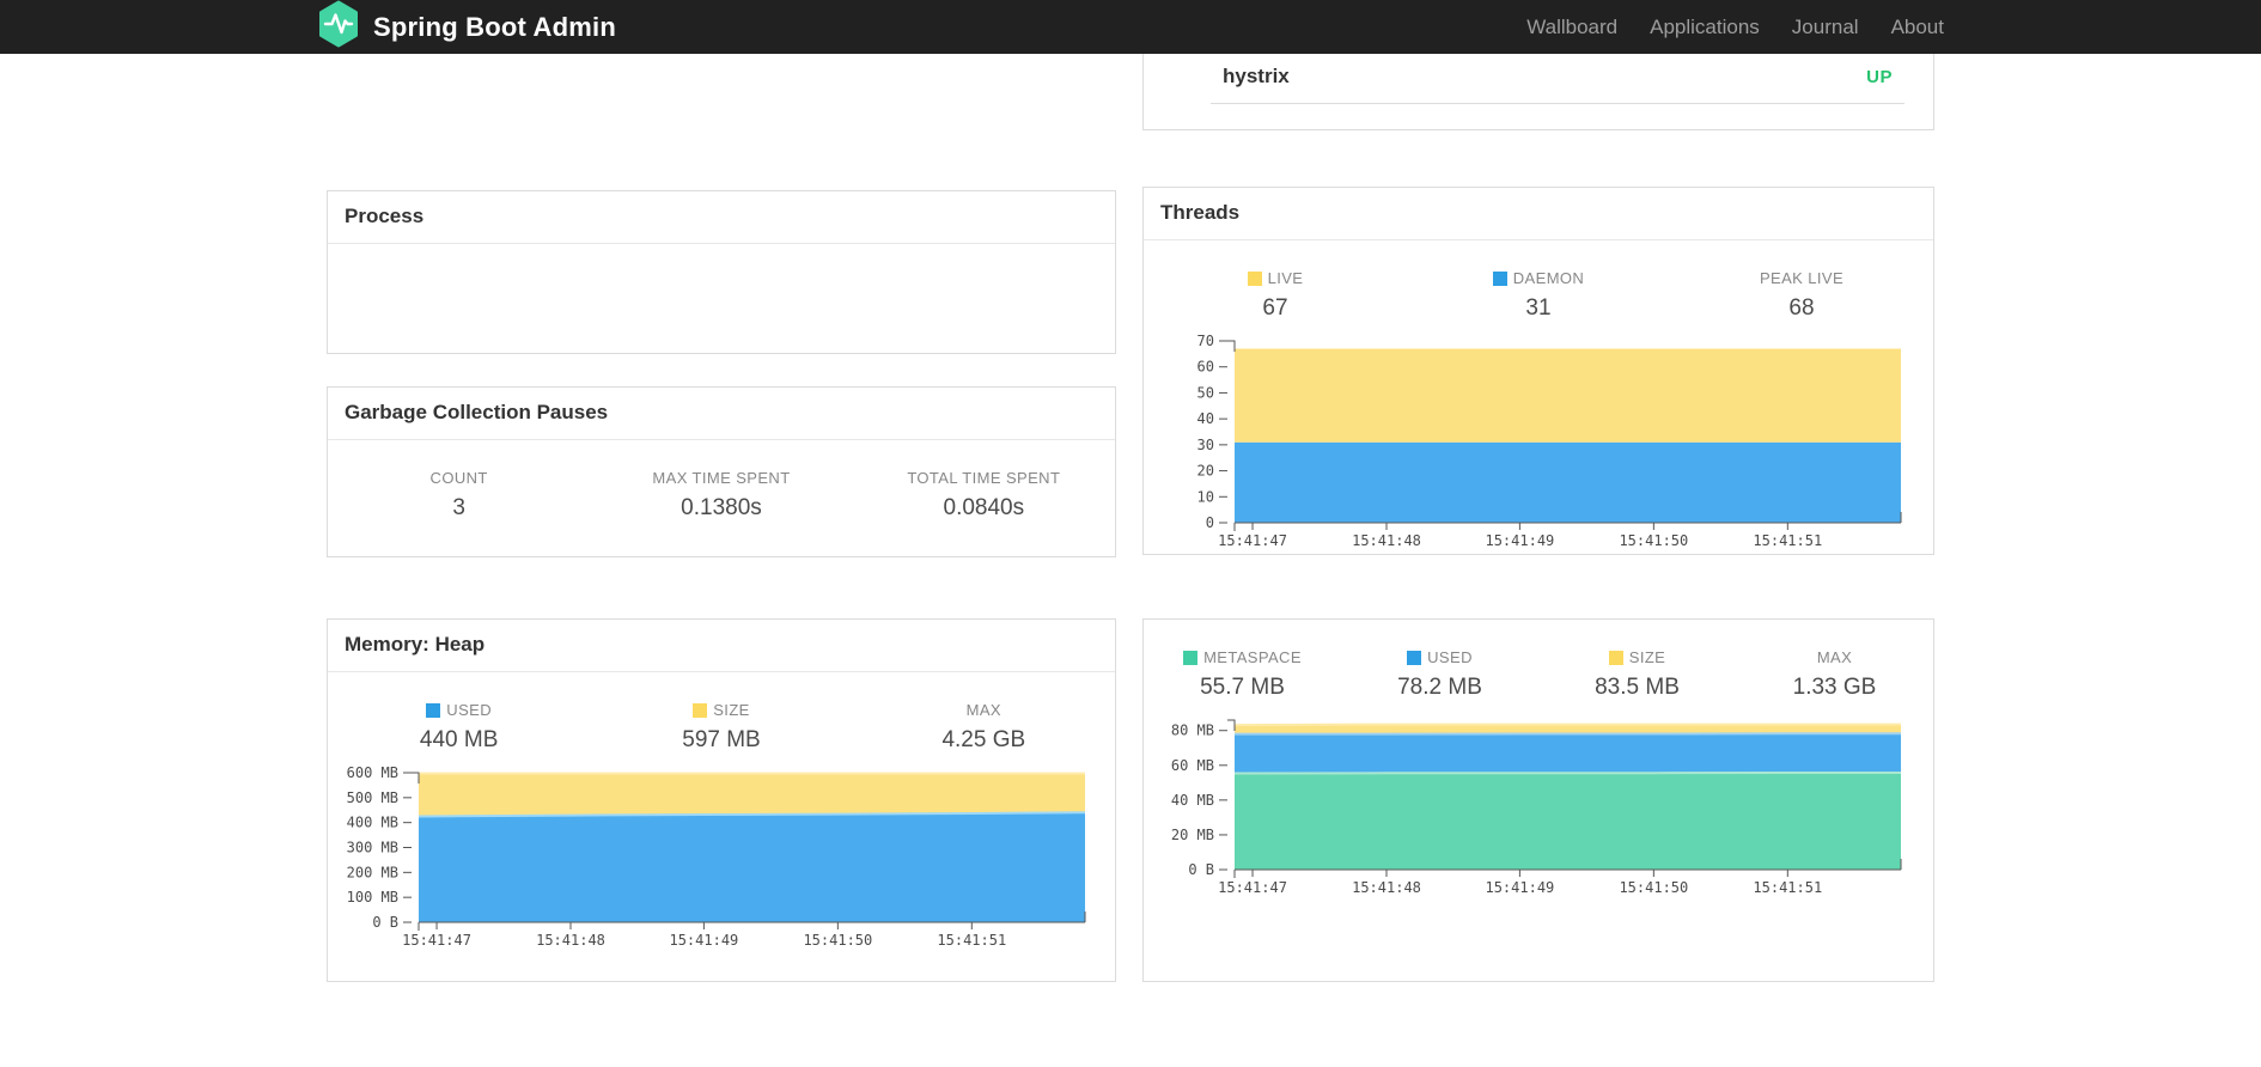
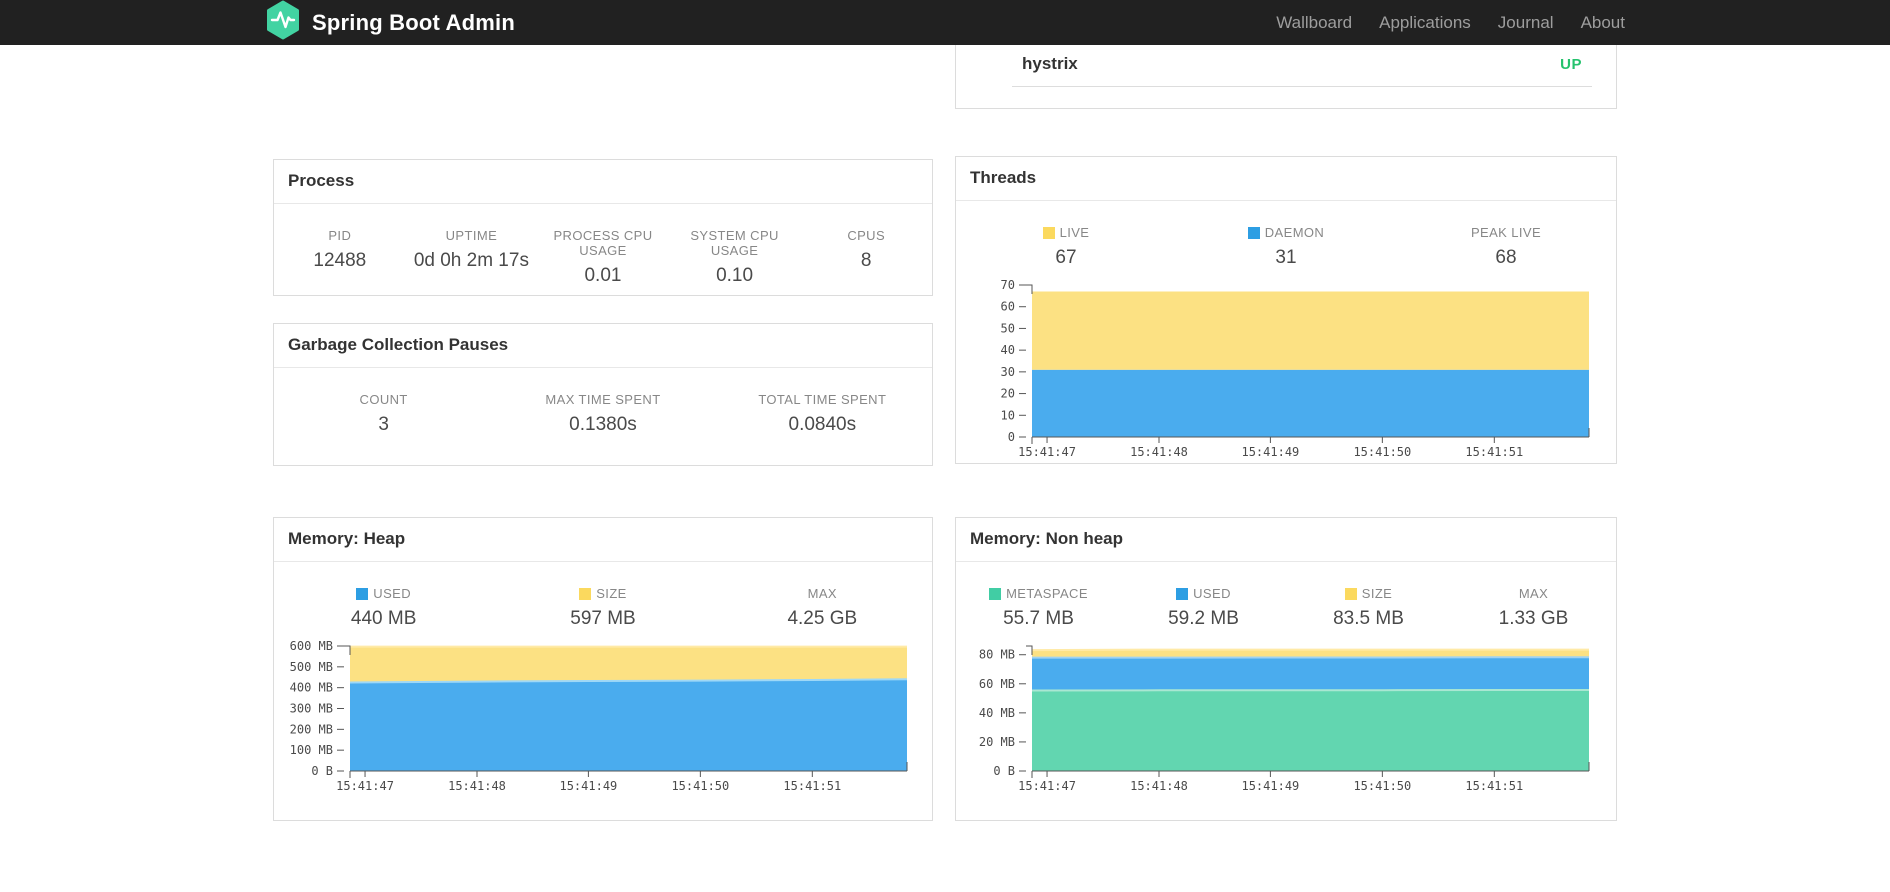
  Spring Boot Admin
  Wallboard
  Applications
  Journal
  About
  Process
+ PID
+ 12488
+ UPTIME
+ 0d 0h 2m 17s
+ PROCESS CPU USAGE
+ 0.01
+ SYSTEM CPU USAGE
+ 0.10
+ CPUS
+ 8
  Garbage Collection Pauses
  COUNT
  3
  MAX TIME SPENT
  0.1380s
  TOTAL TIME SPENT
  0.0840s
  Memory: Heap
  USED
  440 MB
  SIZE
  597 MB
  MAX
  4.25 GB
  0 B
  100 MB
  200 MB
  300 MB
  400 MB
  500 MB
  600 MB
  15:41:47
  15:41:48
  15:41:49
  15:41:50
  15:41:51
  hystrix
  UP
  Threads
  LIVE
  67
  DAEMON
  31
  PEAK LIVE
  68
  0
  10
  20
  30
  40
  50
  60
  70
  15:41:47
  15:41:48
  15:41:49
  15:41:50
  15:41:51
+ Memory: Non heap
  METASPACE
  55.7 MB
  USED
- 78.2 MB
+ 59.2 MB
  SIZE
  83.5 MB
  MAX
  1.33 GB
  0 B
  20 MB
  40 MB
  60 MB
  80 MB
  15:41:47
  15:41:48
  15:41:49
  15:41:50
  15:41:51
